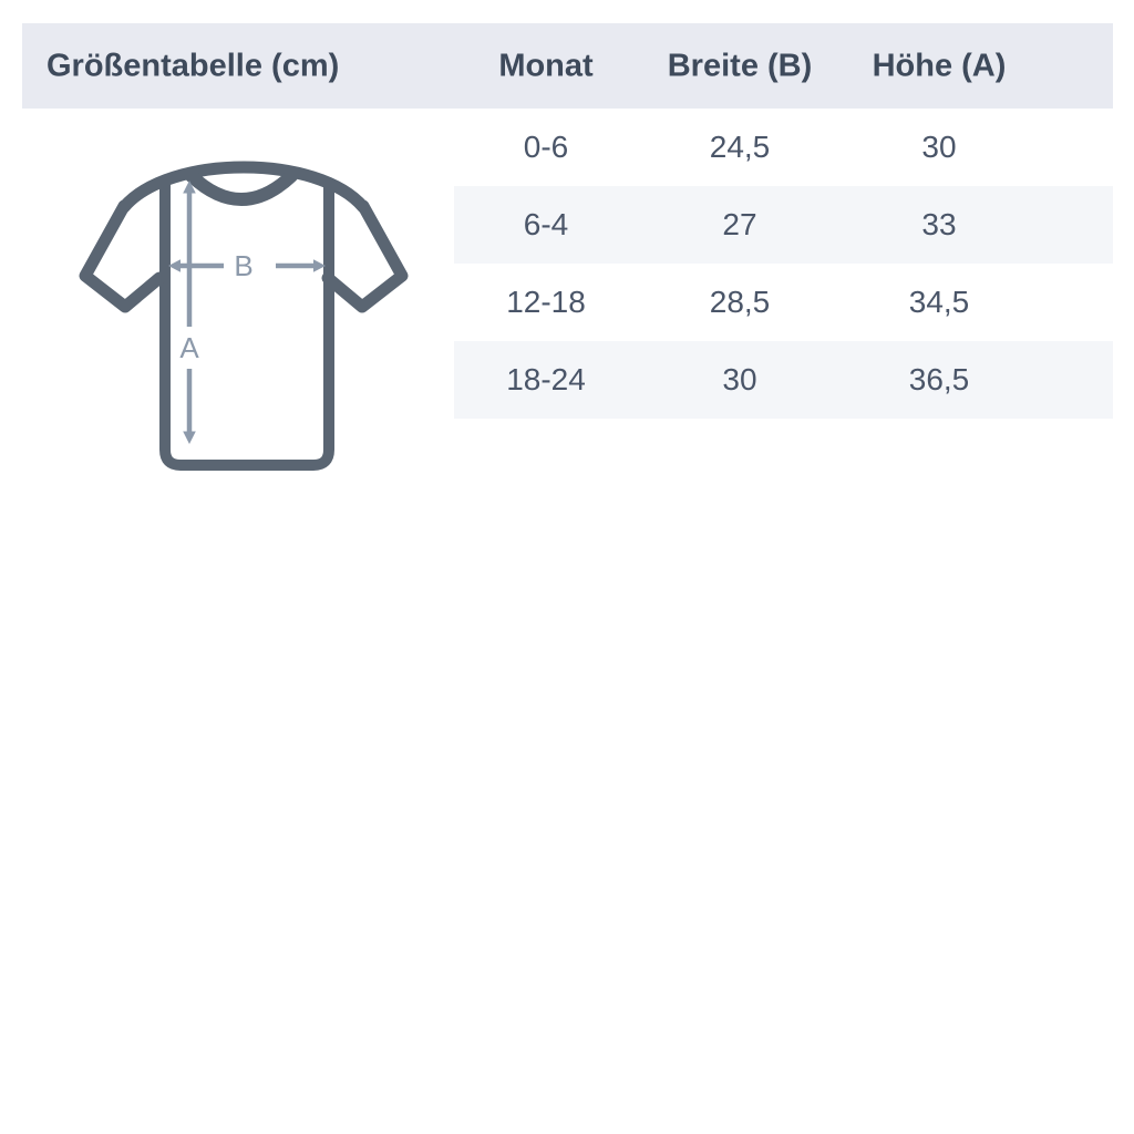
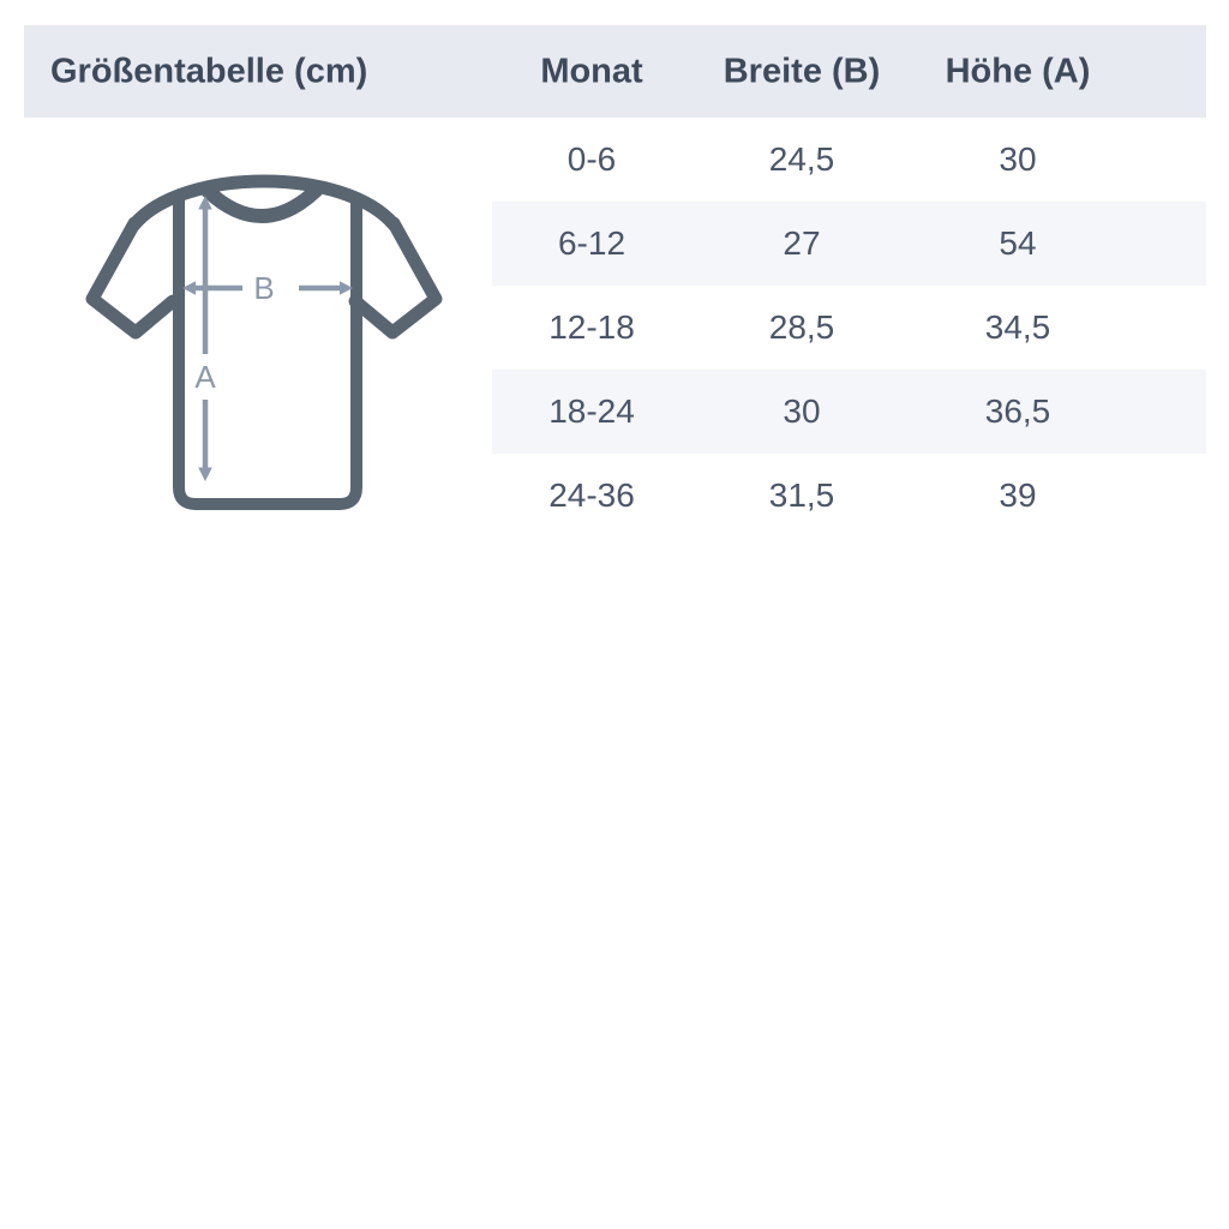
  Größentabelle (cm)
  Monat
  Breite (B)
  Höhe (A)
  0-6
  24,5
  30
- 6-4
+ 6-12
  27
- 33
+ 54
  12-18
  28,5
  34,5
  18-24
  30
  36,5
+ 24-36
+ 31,5
+ 39
  B
  A
